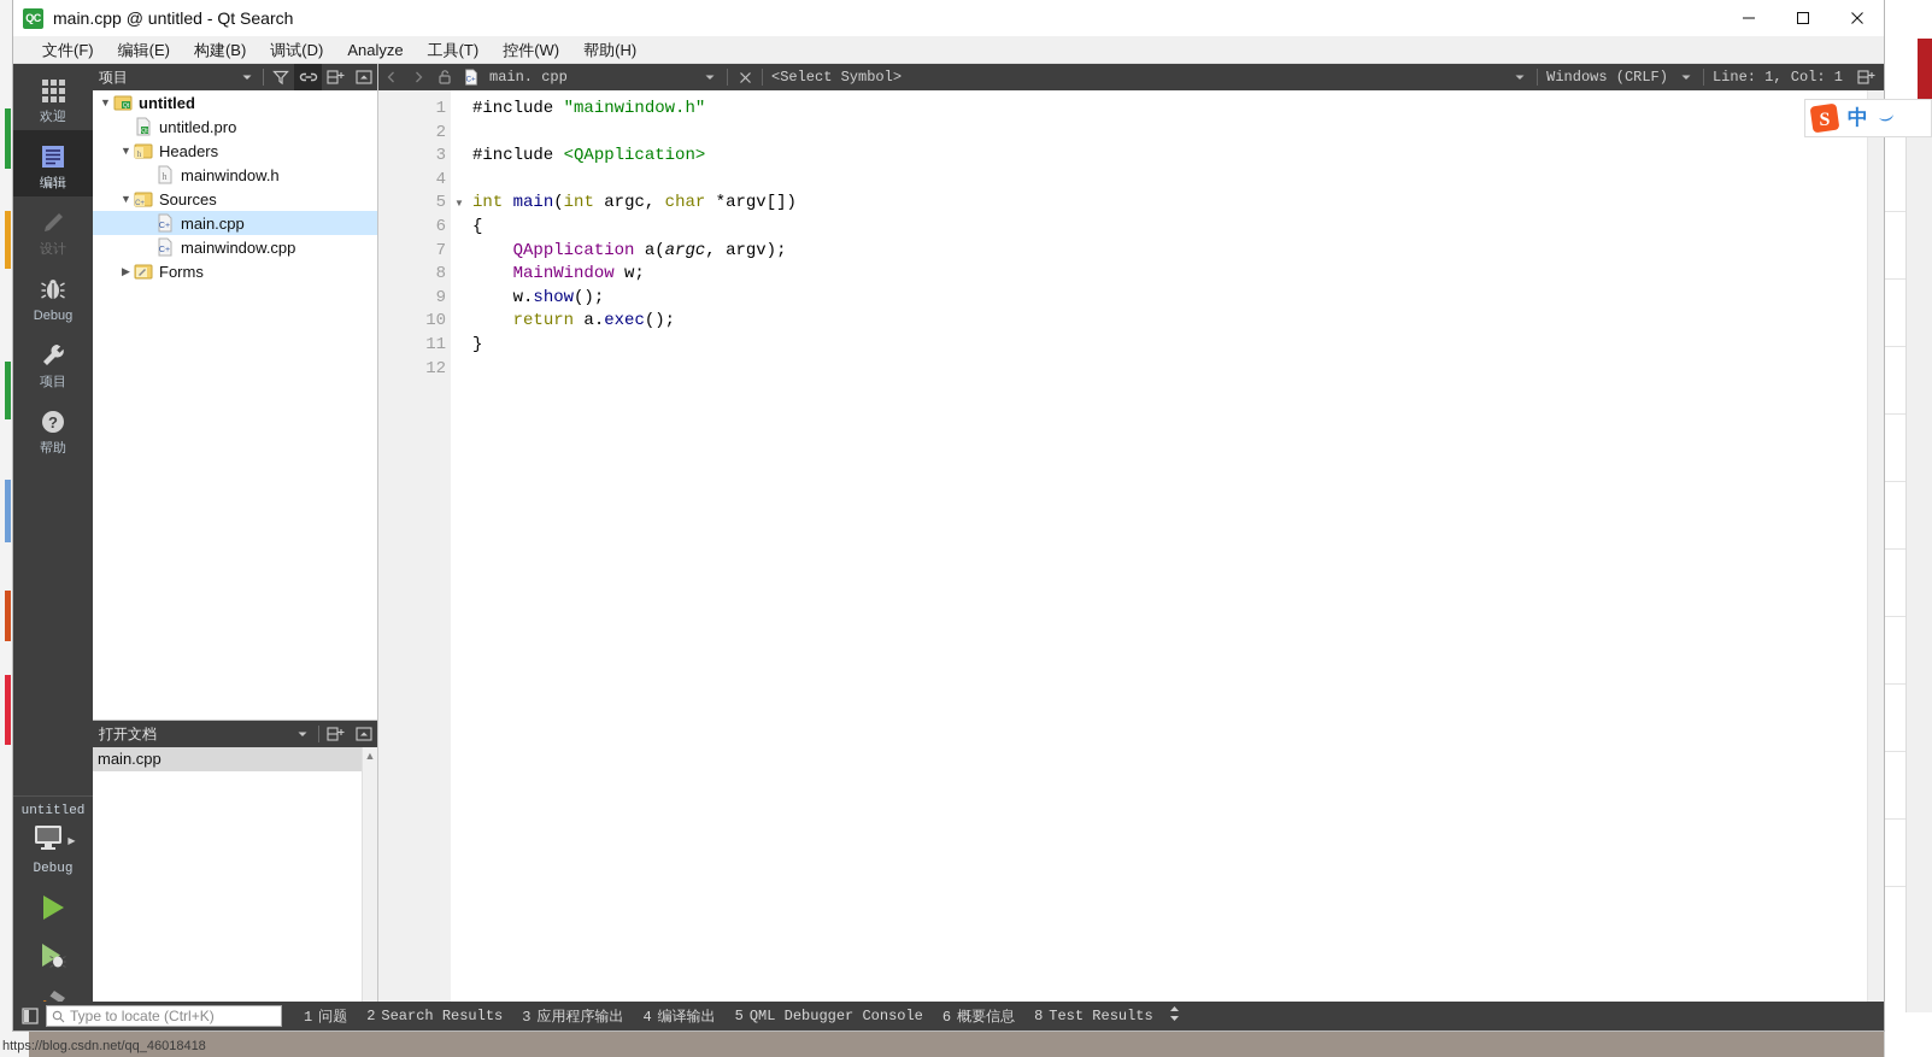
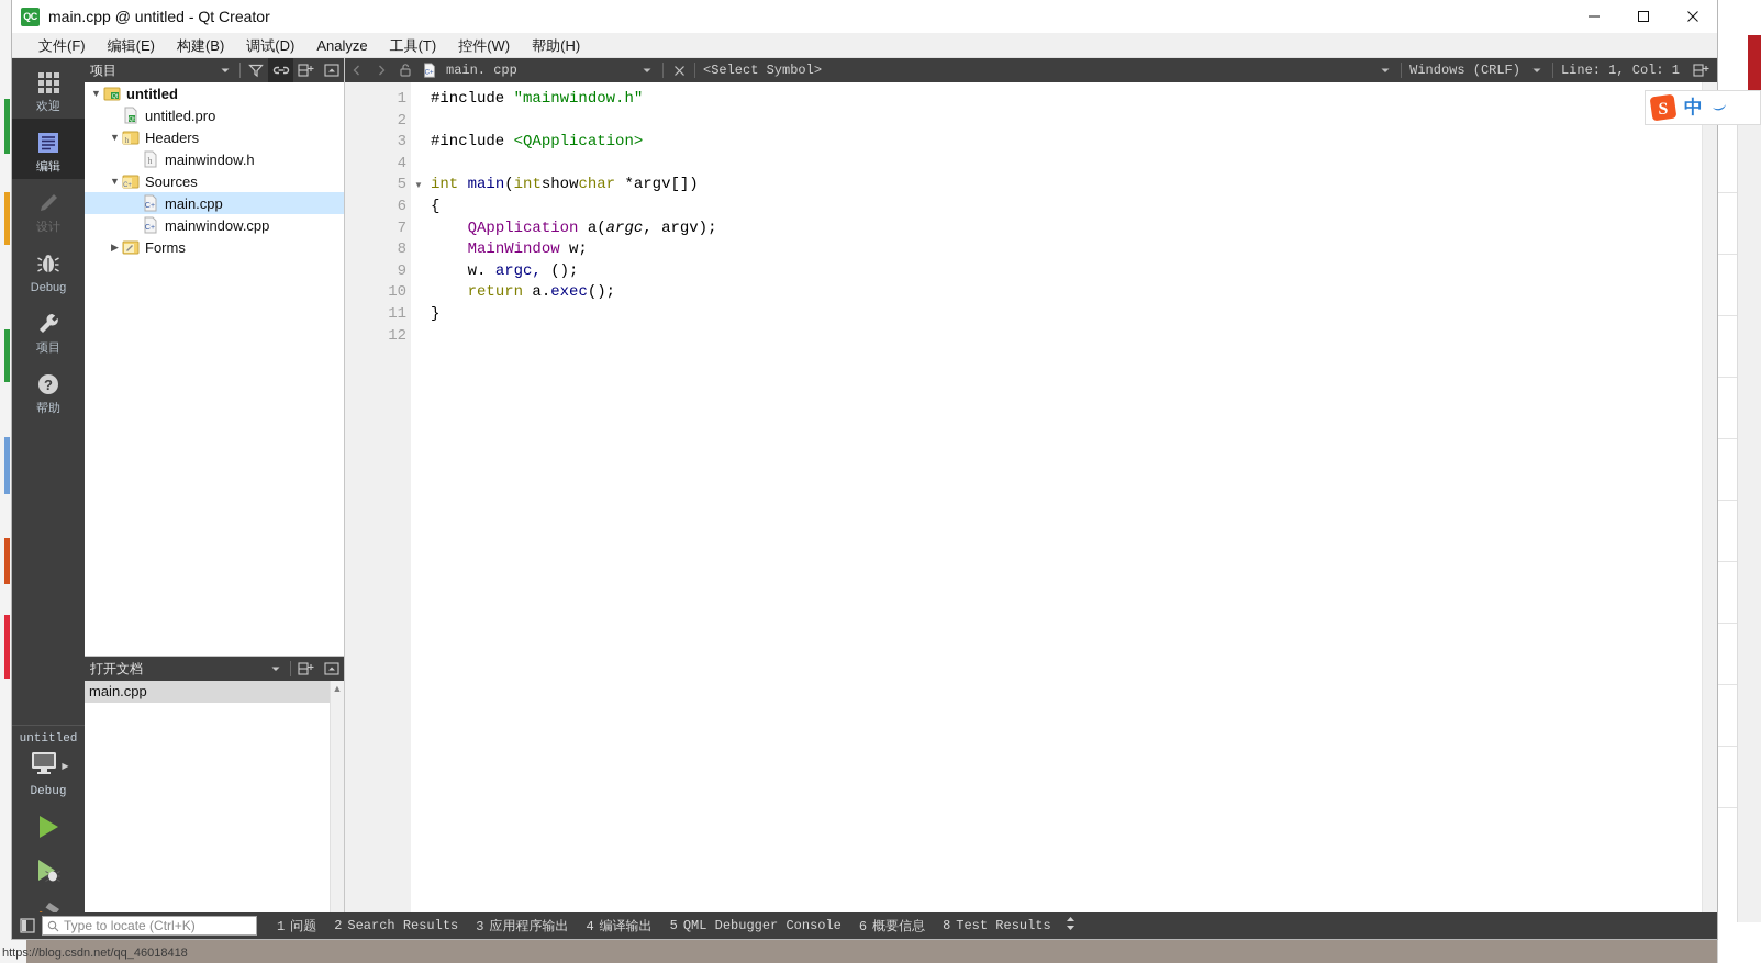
  https://blog.csdn.net/qq_46018418
  QC
- main.cpp @ untitled - Qt Search
+ main.cpp @ untitled - Qt Creator
  文件(F)
  编辑(E)
  构建(B)
  调试(D)
  Analyze
  工具(T)
  控件(W)
  帮助(H)
  欢迎
  编辑
  设计
  Debug
  项目
  ?
  帮助
  untitled
  ▶
  Debug
  项目
  ▼
  untitled
  untitled.pro
  ▼
  h
  Headers
  h
  mainwindow.h
  ▼
  Sources
  main.cpp
  mainwindow.cpp
  ▶
  Forms
  打开文档
  main.cpp
  ▲
  main. cpp
  <Select Symbol>
  Windows (CRLF)
  Line: 1, Col: 1
  1
  2
  3
  4
  5
  6
  7
  8
  9
  10
  11
  12
  ▼
  #include "mainwindow.h"
  #include <QApplication>
- int main(int argc, char *argv[])
+ int main(intshowchar *argv[])
  {
  QApplication a(argc, argv);
  MainWindow w;
- w.show();
+ w. argc, ();
  return a.exec();
  }
  Type to locate (Ctrl+K)
  1 问题
  2 Search Results
  3 应用程序输出
  4 编译输出
  5 QML Debugger Console
  6 概要信息
  8 Test Results
  S
  中
